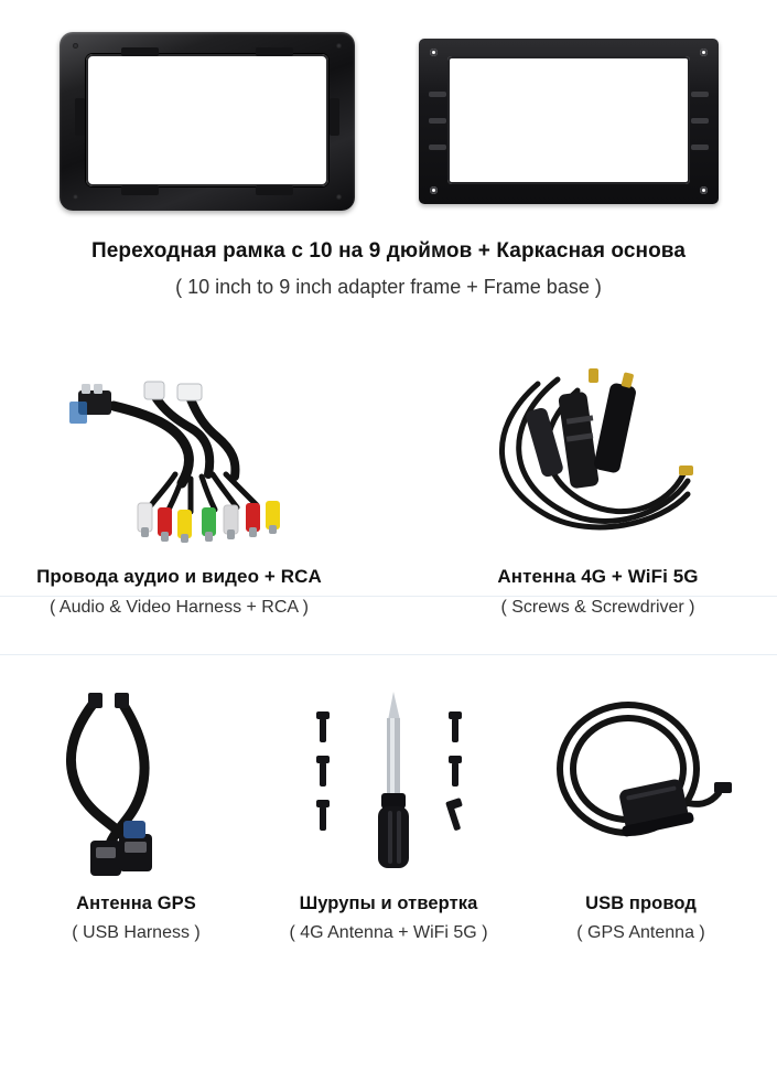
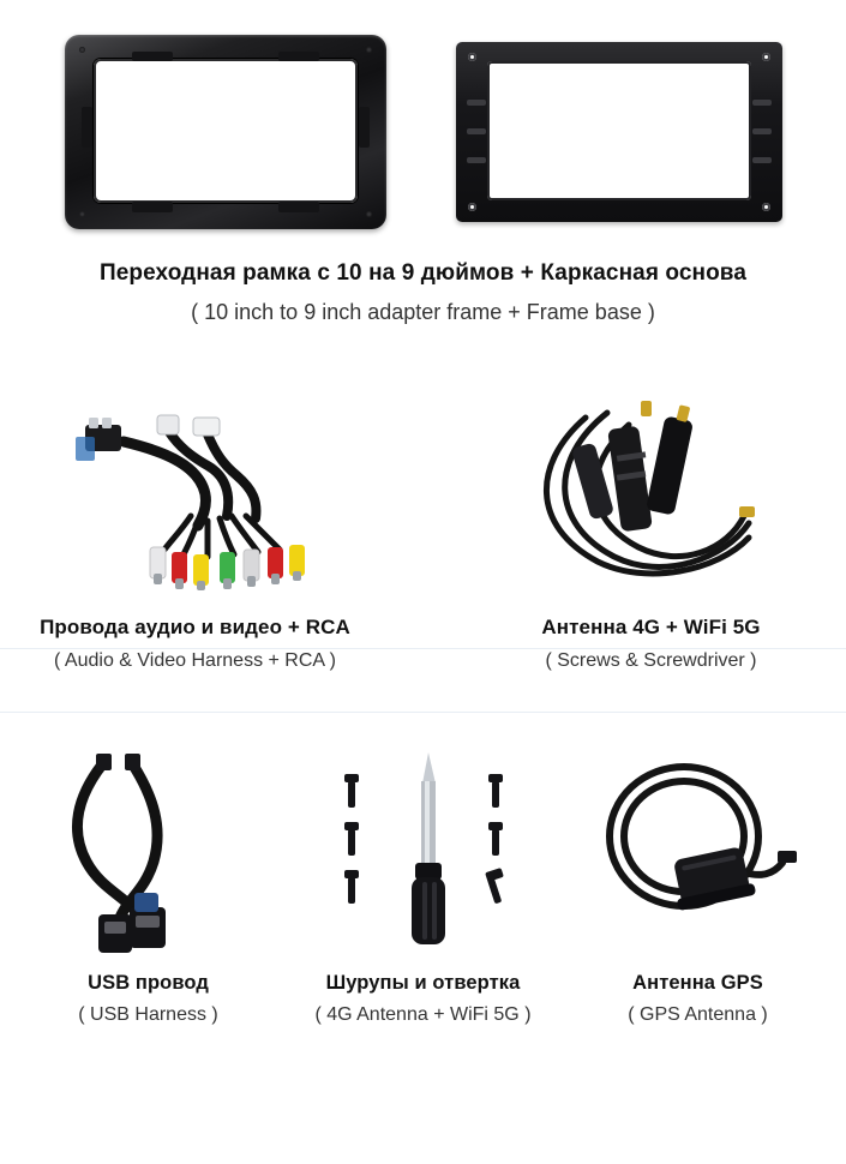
  Переходная рамка с 10 на 9 дюймов + Каркасная основа
  ( 10 inch to 9 inch adapter frame + Frame base )
  Провода аудио и видео + RCA
  ( Audio & Video Harness + RCA )
  Антенна 4G + WiFi 5G
  ( Screws & Screwdriver )
- Антенна GPS
+ USB провод
  ( USB Harness )
  Шурупы и отвертка
  ( 4G Antenna + WiFi 5G )
- USB провод
+ Антенна GPS
  ( GPS Antenna )
